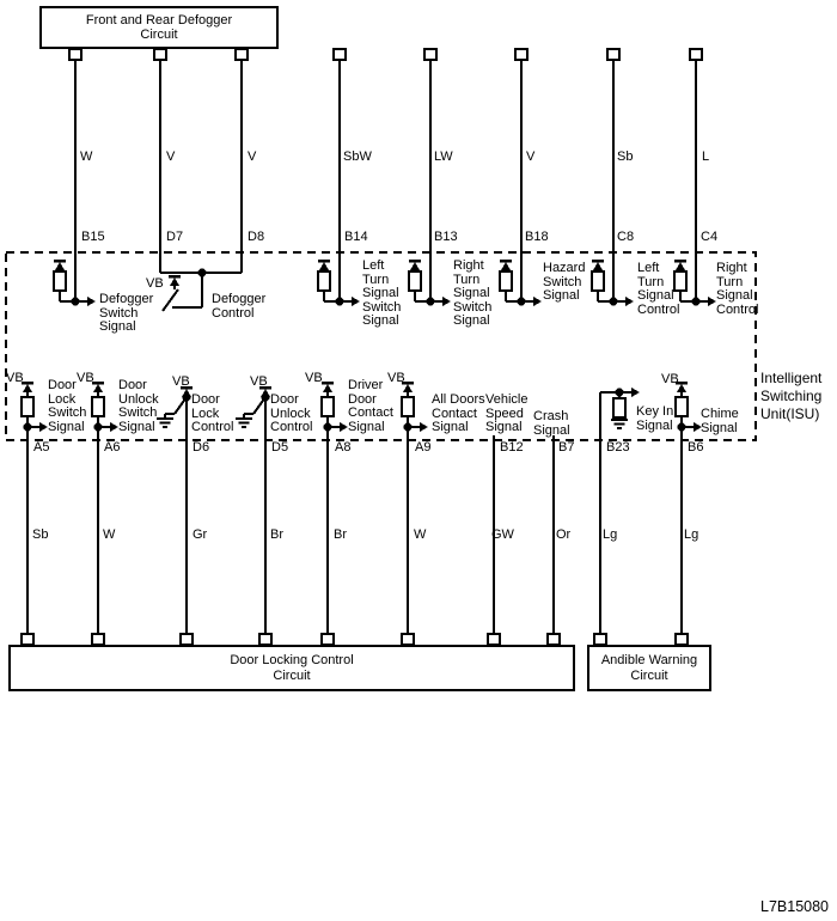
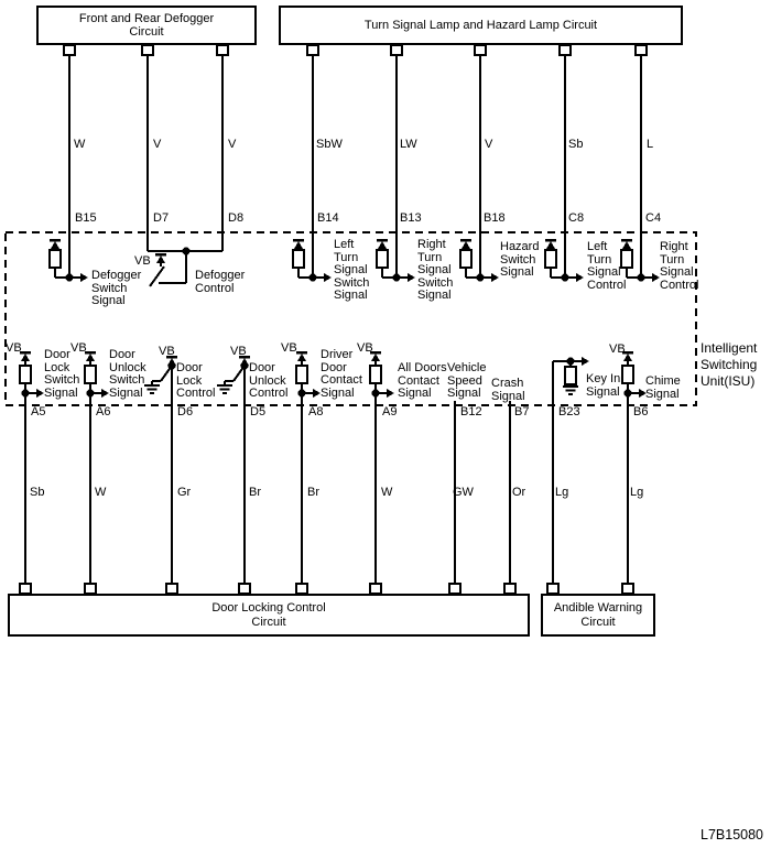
  Front and Rear Defogger
  Circuit
+ Turn Signal Lamp and Hazard Lamp Circuit
  Door Locking Control
  Circuit
  Andible Warning
  Circuit
  W
  V
  V
  SbW
  LW
  V
  Sb
  L
  B15
  D7
  D8
  B14
  B13
  B18
  C8
  C4
  Defogger
  Switch
  Signal
  Defogger
  Control
  Left
  Turn
  Signal
  Switch
  Signal
  Right
  Turn
  Signal
  Switch
  Signal
  Hazard
  Switch
  Signal
  Left
  Turn
  Signal
  Control
  Right
  Turn
  Signal
  Control
  VB
  VB
  VB
  VB
  VB
  VB
  VB
  VB
  Door
  Lock
  Switch
  Signal
  Door
  Unlock
  Switch
  Signal
  Door
  Lock
  Control
  Door
  Unlock
  Control
  Driver
  Door
  Contact
  Signal
  All Doors
  Contact
  Signal
  Vehicle
  Speed
  Signal
  Crash
  Signal
  Key In
  Signal
  Chime
  Signal
  A5
  A6
  D6
  D5
  A8
  A9
  B12
  B7
  B23
  B6
  Sb
  W
  Gr
  Br
  Br
  W
  GW
  Or
  Lg
  Lg
  Intelligent
  Switching
  Unit(ISU)
  L7B15080
